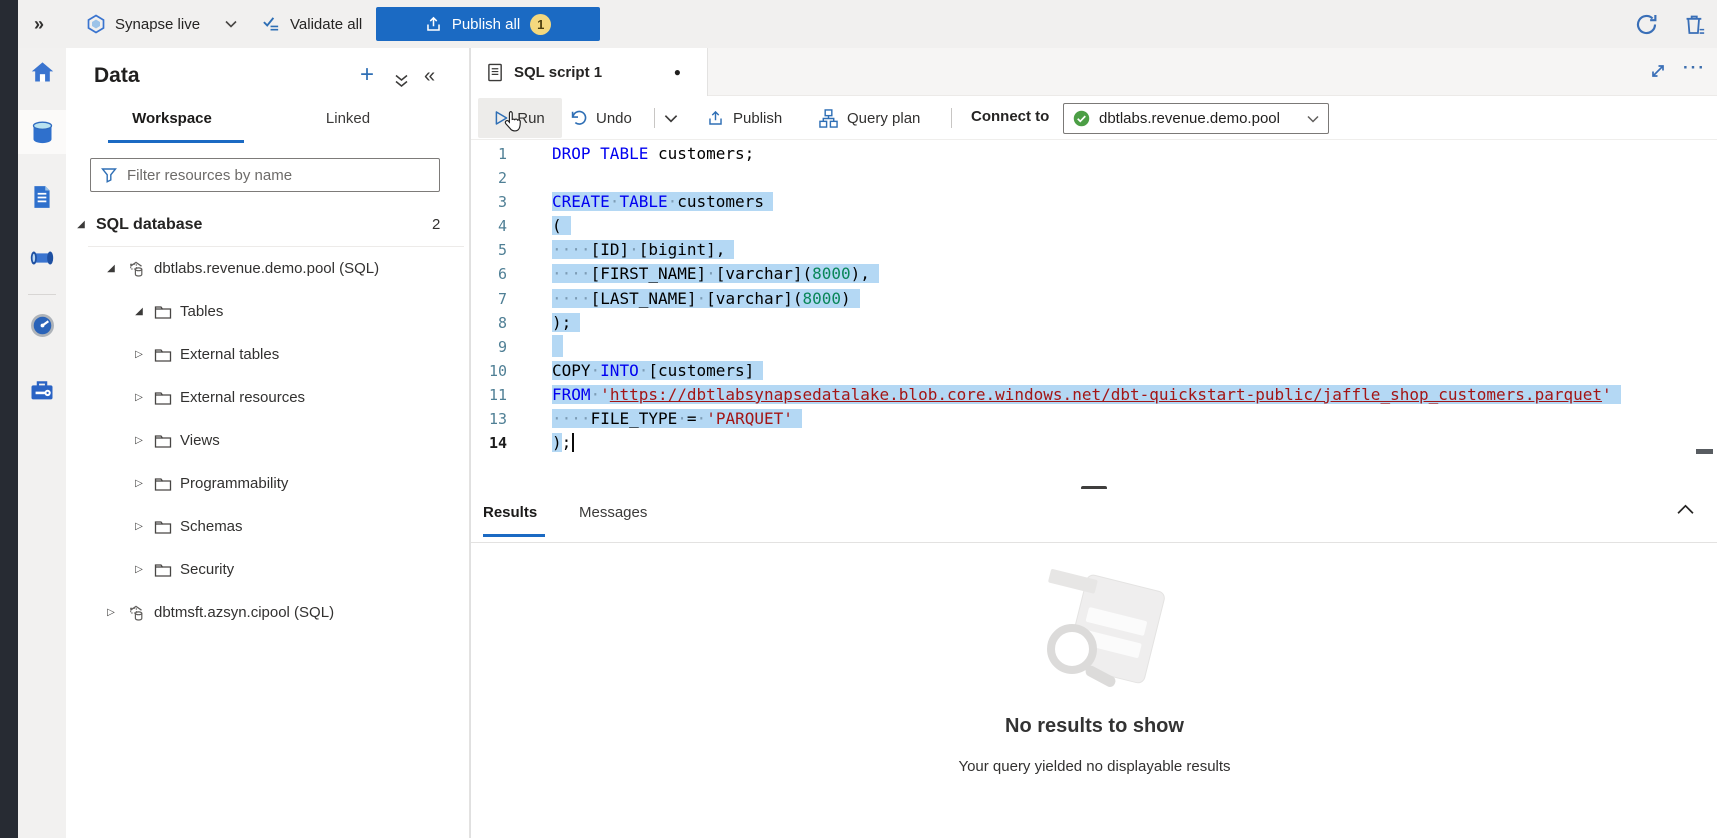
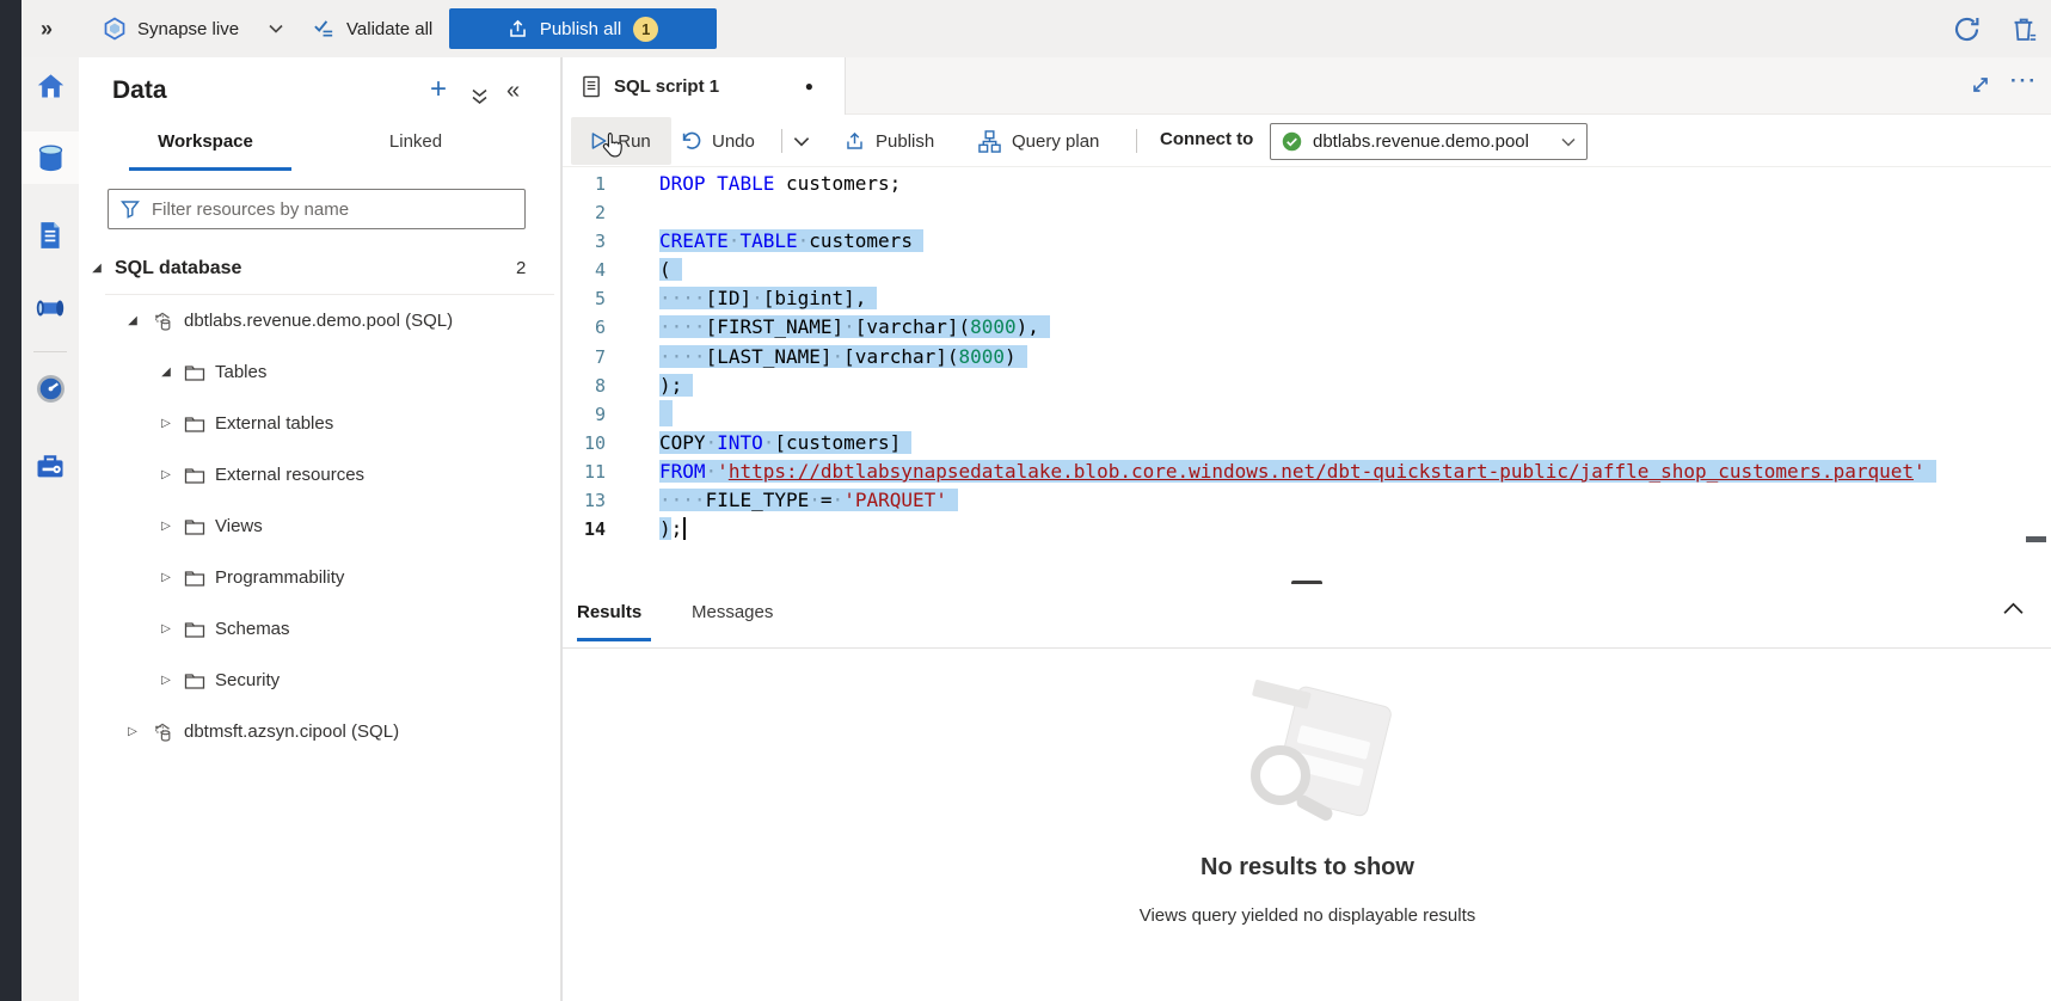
  »
  Synapse live
  Validate all
  Publish all
  1
  Data
  +
  «
  Workspace
  Linked
  Filter resources by name
  ◢
  SQL database
  2
  ◢
  dbtlabs.revenue.demo.pool (SQL)
  ◢
  Tables
  ▷
  External tables
  ▷
  External resources
  ▷
  Views
  ▷
  Programmability
  ▷
  Schemas
  ▷
  Security
  ▷
  dbtmsft.azsyn.cipool (SQL)
  SQL script 1
  ●
  ···
  Run
  Undo
  Publish
  Query plan
  Connect to
  dbtlabs.revenue.demo.pool
  1
  DROP TABLE customers;
  2
  3
  CREATE·TABLE·customers
  4
  (
  5
  ····[ID]·[bigint],
  6
  ····[FIRST_NAME]·[varchar](8000),
  7
  ····[LAST_NAME]·[varchar](8000)
  8
  );
  9
  10
  COPY·INTO·[customers]
  11
  FROM·'https://dbtlabsynapsedatalake.blob.core.windows.net/dbt-quickstart-public/jaffle_shop_customers.parquet'
  13
  ····FILE_TYPE·=·'PARQUET'
  14
  );
  Results
  Messages
  No results to show
- Your query yielded no displayable results
+ Views query yielded no displayable results
